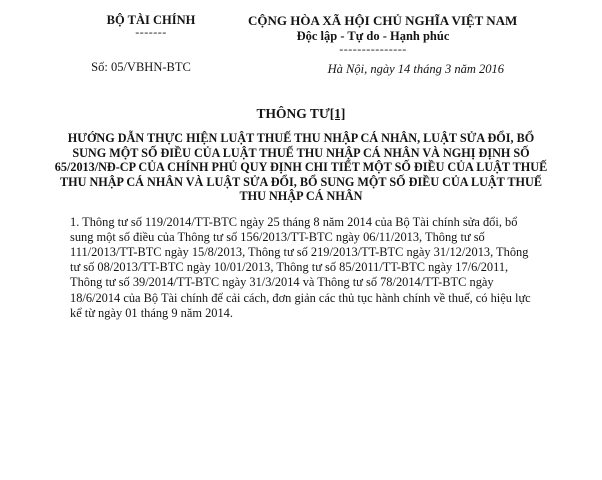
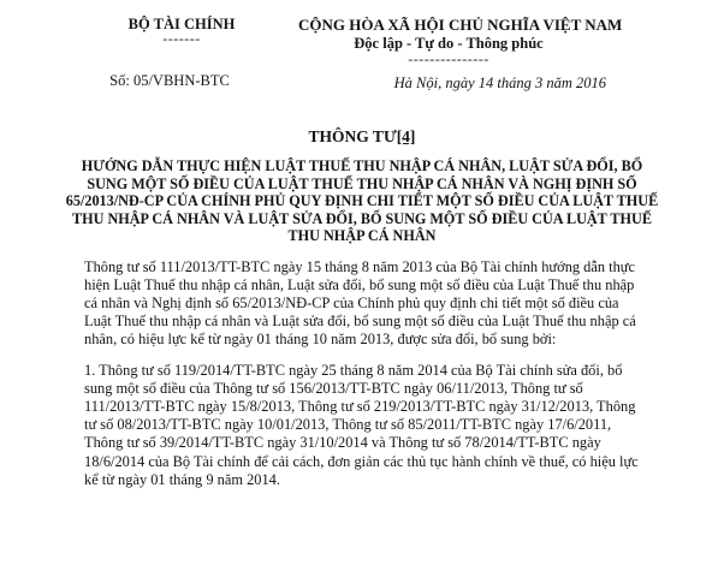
  BỘ TÀI CHÍNH
  -------
  Số: 05/VBHN-BTC
  CỘNG HÒA XÃ HỘI CHỦ NGHĨA VIỆT NAM
- Độc lập - Tự do - Hạnh phúc
+ Độc lập - Tự do - Thông phúc
  ---------------
  Hà Nội, ngày 14 tháng 3 năm 2016
- THÔNG TƯ[1]
+ THÔNG TƯ[4]
  HƯỚNG DẪN THỰC HIỆN LUẬT THUẾ THU NHẬP CÁ NHÂN, LUẬT SỬA ĐỔI, BỔ SUNG MỘT SỐ ĐIỀU CỦA LUẬT THUẾ THU NHẬP CÁ NHÂN VÀ NGHỊ ĐỊNH SỐ 65/2013/NĐ-CP CỦA CHÍNH PHỦ QUY ĐỊNH CHI TIẾT MỘT SỐ ĐIỀU CỦA LUẬT THUẾ THU NHẬP CÁ NHÂN VÀ LUẬT SỬA ĐỔI, BỔ SUNG MỘT SỐ ĐIỀU CỦA LUẬT THUẾ THU NHẬP CÁ NHÂN
+ Thông tư số 111/2013/TT-BTC ngày 15 tháng 8 năm 2013 của Bộ Tài chính hướng dẫn thực hiện Luật Thuế thu nhập cá nhân, Luật sửa đổi, bổ sung một số điều của Luật Thuế thu nhập cá nhân và Nghị định số 65/2013/NĐ-CP của Chính phủ quy định chi tiết một số điều của Luật Thuế thu nhập cá nhân và Luật sửa đổi, bổ sung một số điều của Luật Thuế thu nhập cá nhân, có hiệu lực kể từ ngày 01 tháng 10 năm 2013, được sửa đổi, bổ sung bởi:
- 1. Thông tư số 119/2014/TT-BTC ngày 25 tháng 8 năm 2014 của Bộ Tài chính sửa đổi, bổ sung một số điều của Thông tư số 156/2013/TT-BTC ngày 06/11/2013, Thông tư số 111/2013/TT-BTC ngày 15/8/2013, Thông tư số 219/2013/TT-BTC ngày 31/12/2013, Thông tư số 08/2013/TT-BTC ngày 10/01/2013, Thông tư số 85/2011/TT-BTC ngày 17/6/2011, Thông tư số 39/2014/TT-BTC ngày 31/3/2014 và Thông tư số 78/2014/TT-BTC ngày 18/6/2014 của Bộ Tài chính để cải cách, đơn giản các thủ tục hành chính về thuế, có hiệu lực kể từ ngày 01 tháng 9 năm 2014.
+ 1. Thông tư số 119/2014/TT-BTC ngày 25 tháng 8 năm 2014 của Bộ Tài chính sửa đổi, bổ sung một số điều của Thông tư số 156/2013/TT-BTC ngày 06/11/2013, Thông tư số 111/2013/TT-BTC ngày 15/8/2013, Thông tư số 219/2013/TT-BTC ngày 31/12/2013, Thông tư số 08/2013/TT-BTC ngày 10/01/2013, Thông tư số 85/2011/TT-BTC ngày 17/6/2011, Thông tư số 39/2014/TT-BTC ngày 31/10/2014 và Thông tư số 78/2014/TT-BTC ngày 18/6/2014 của Bộ Tài chính để cải cách, đơn giản các thủ tục hành chính về thuế, có hiệu lực kể từ ngày 01 tháng 9 năm 2014.
